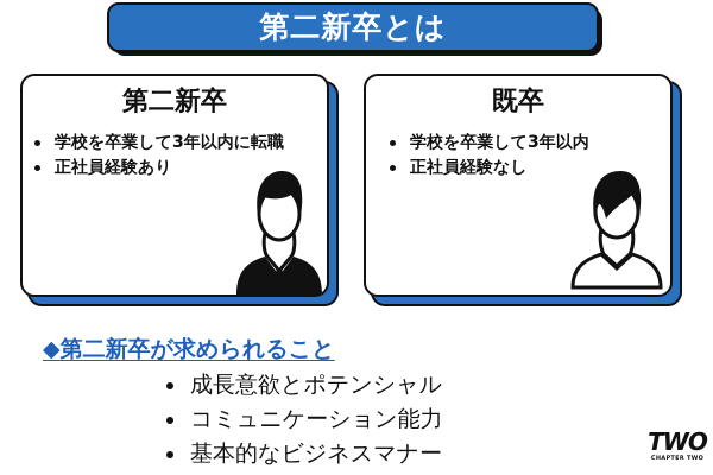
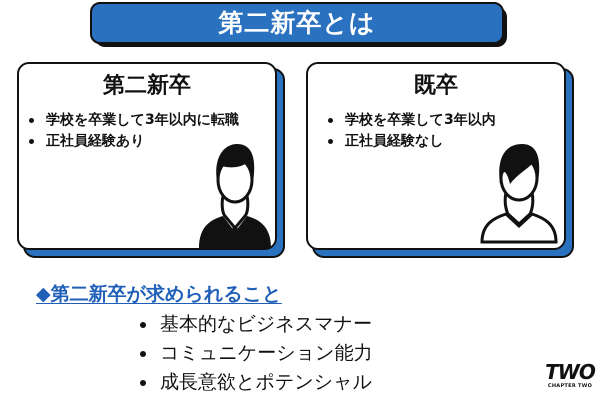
  第二新卒とは
  第二新卒
  学校を卒業して3年以内に転職
  正社員経験あり
  既卒
  学校を卒業して3年以内
  正社員経験なし
  ◆第二新卒が求められること
- 成長意欲とポテンシャル
+ 基本的なビジネスマナー
  コミュニケーション能力
- 基本的なビジネスマナー
+ 成長意欲とポテンシャル
  TWO
